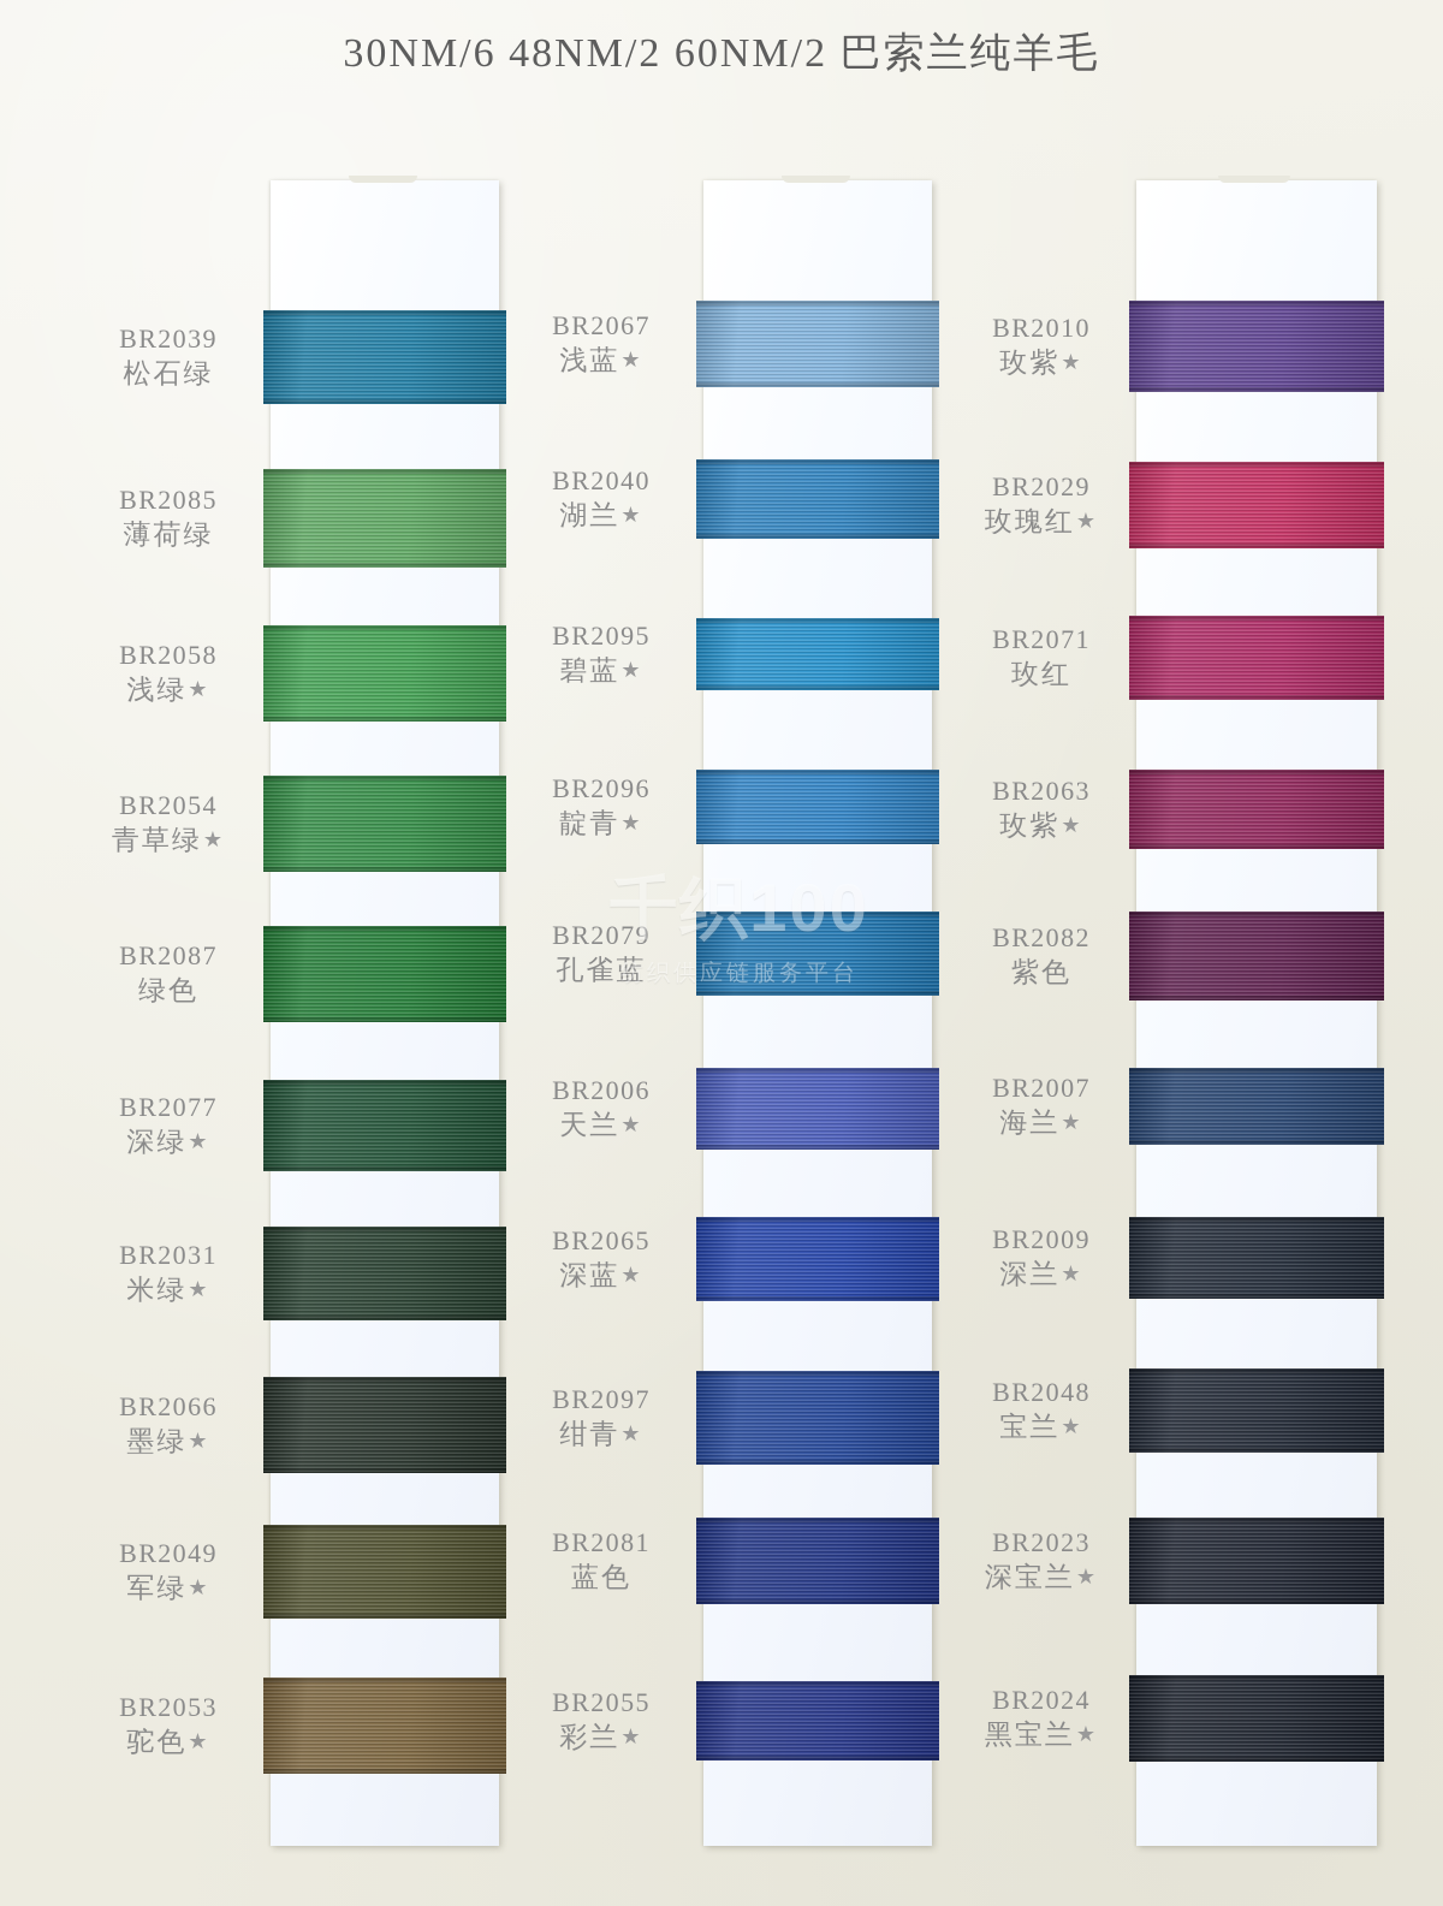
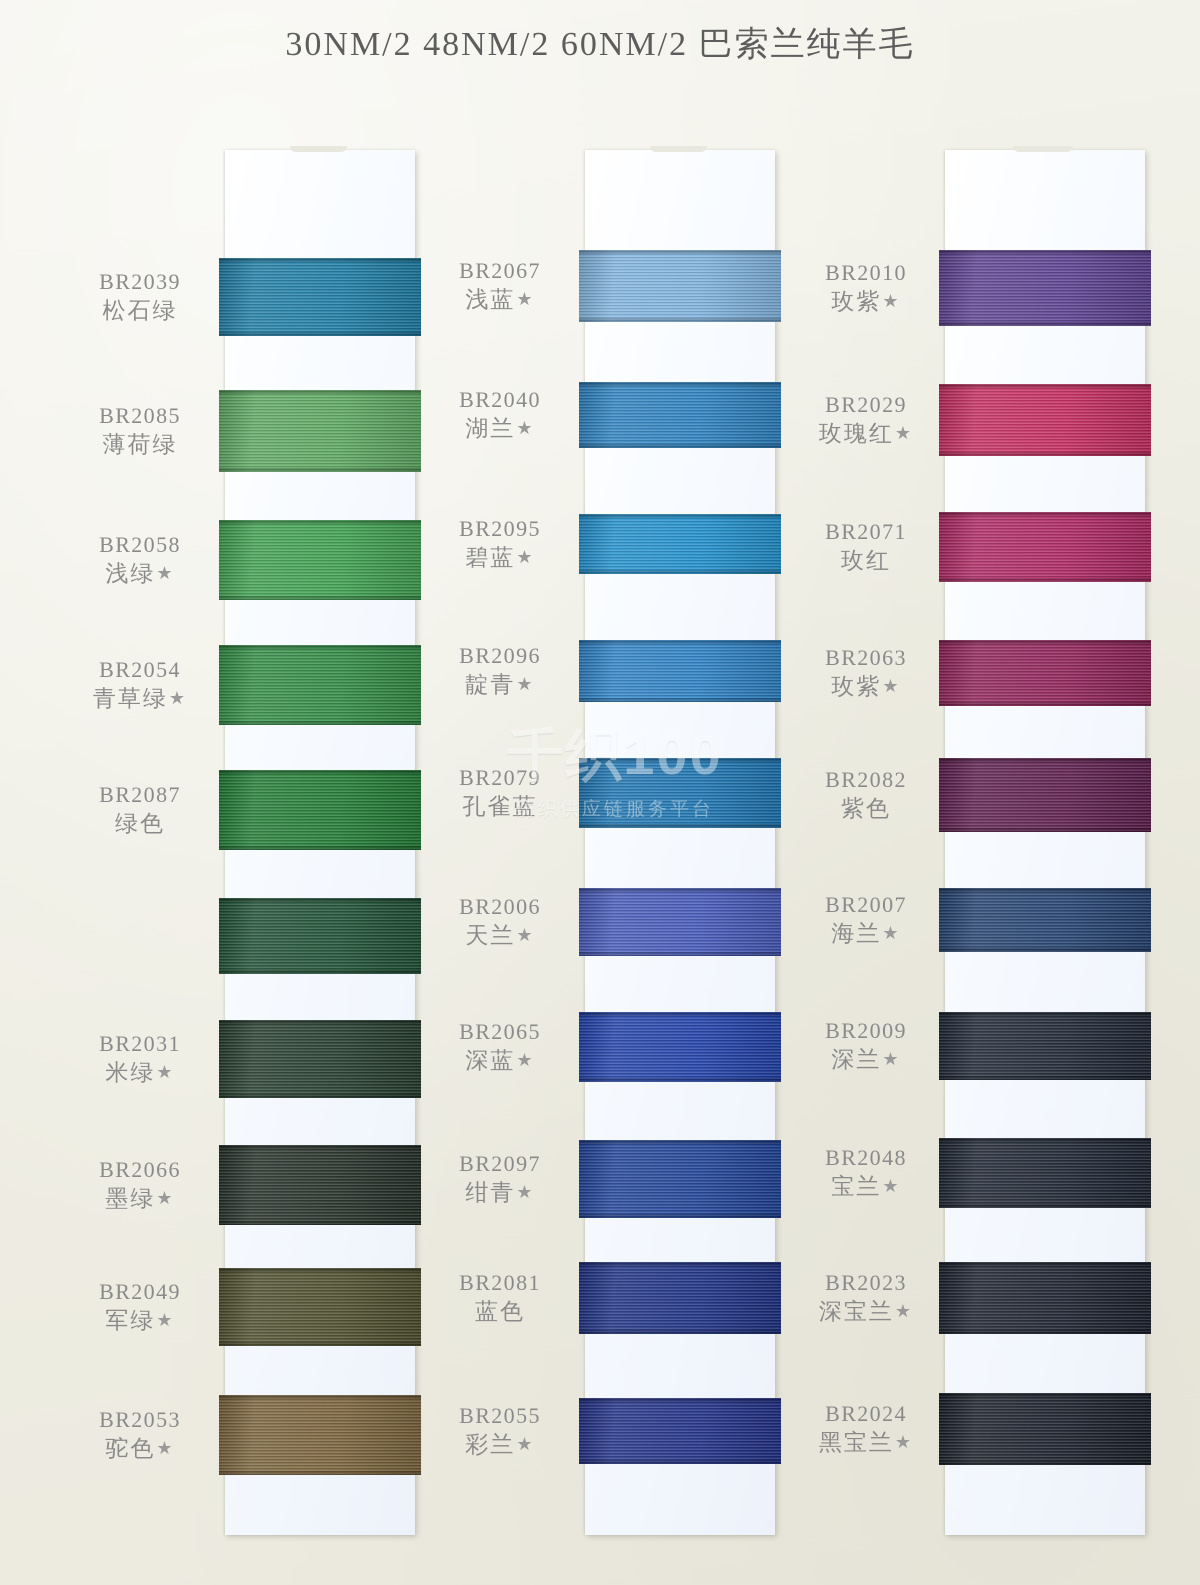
- 30NM/6 48NM/2 60NM/2 巴索兰纯羊毛
+ 30NM/2 48NM/2 60NM/2 巴索兰纯羊毛
  BR2039
  松石绿
  BR2085
  薄荷绿
  BR2058
  浅绿★
  BR2054
  青草绿★
  BR2087
  绿色
- BR2077
- 深绿★
  BR2031
  米绿★
  BR2066
  墨绿★
  BR2049
  军绿★
  BR2053
  驼色★
  BR2067
  浅蓝★
  BR2040
  湖兰★
  BR2095
  碧蓝★
  BR2096
  靛青★
  BR2079
  孔雀蓝
  BR2006
  天兰★
  BR2065
  深蓝★
  BR2097
  绀青★
  BR2081
  蓝色
  BR2055
  彩兰★
  BR2010
  玫紫★
  BR2029
  玫瑰红★
  BR2071
  玫红
  BR2063
  玫紫★
  BR2082
  紫色
  BR2007
  海兰★
  BR2009
  深兰★
  BR2048
  宝兰★
  BR2023
  深宝兰★
  BR2024
  黑宝兰★
  千织100
  纺织供应链服务平台
